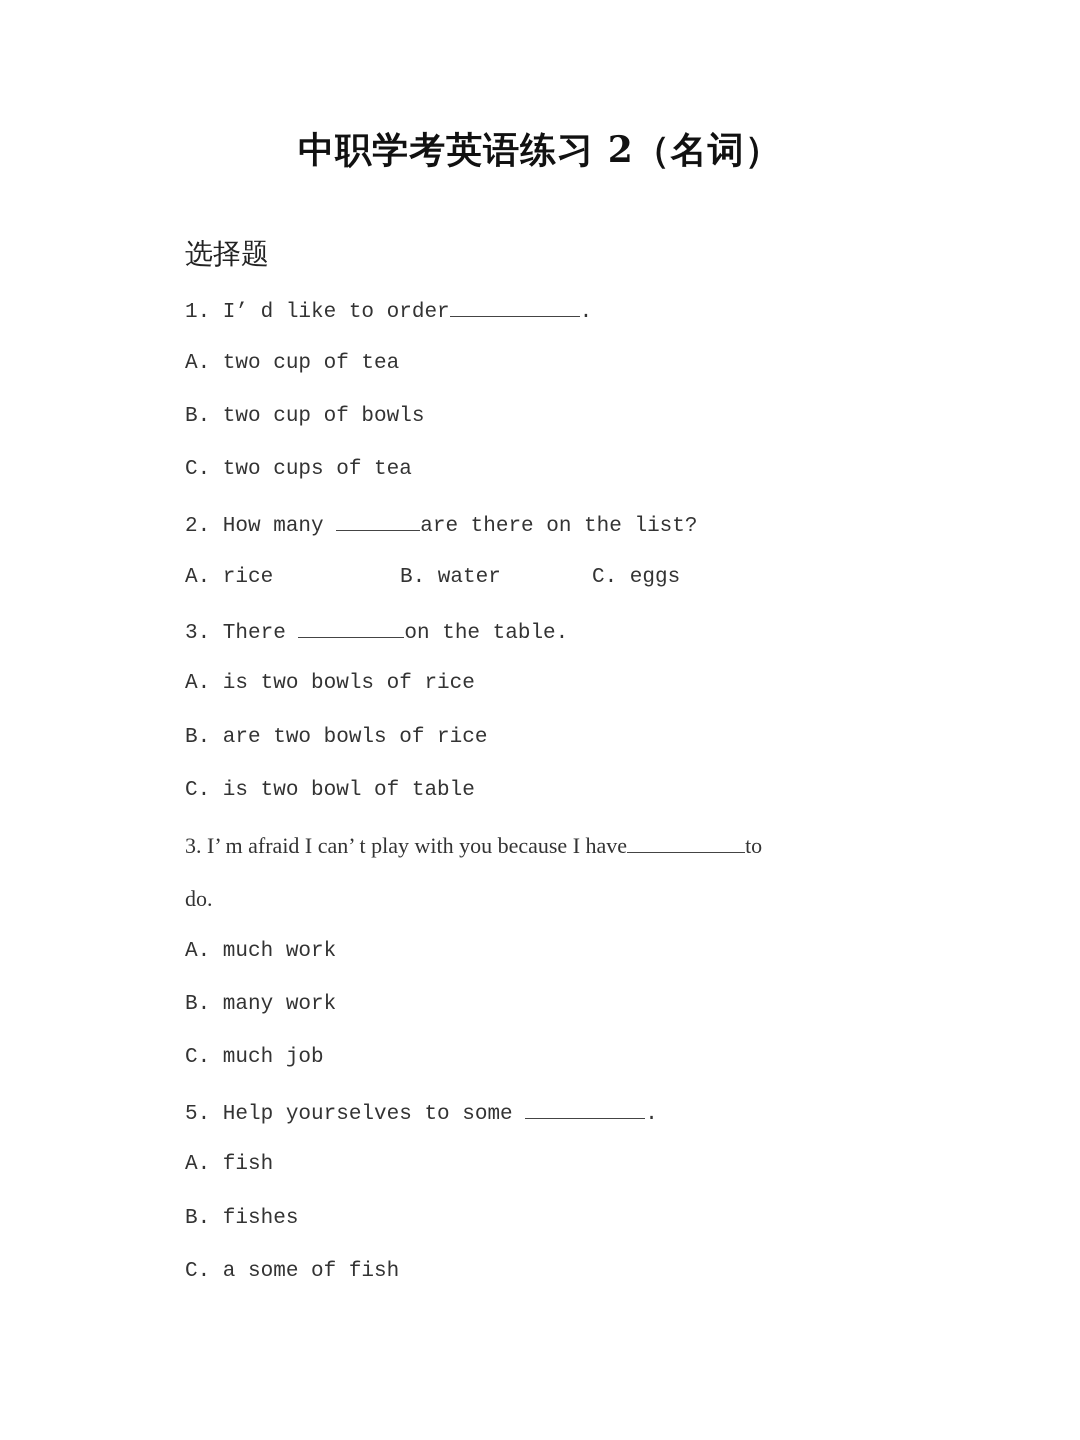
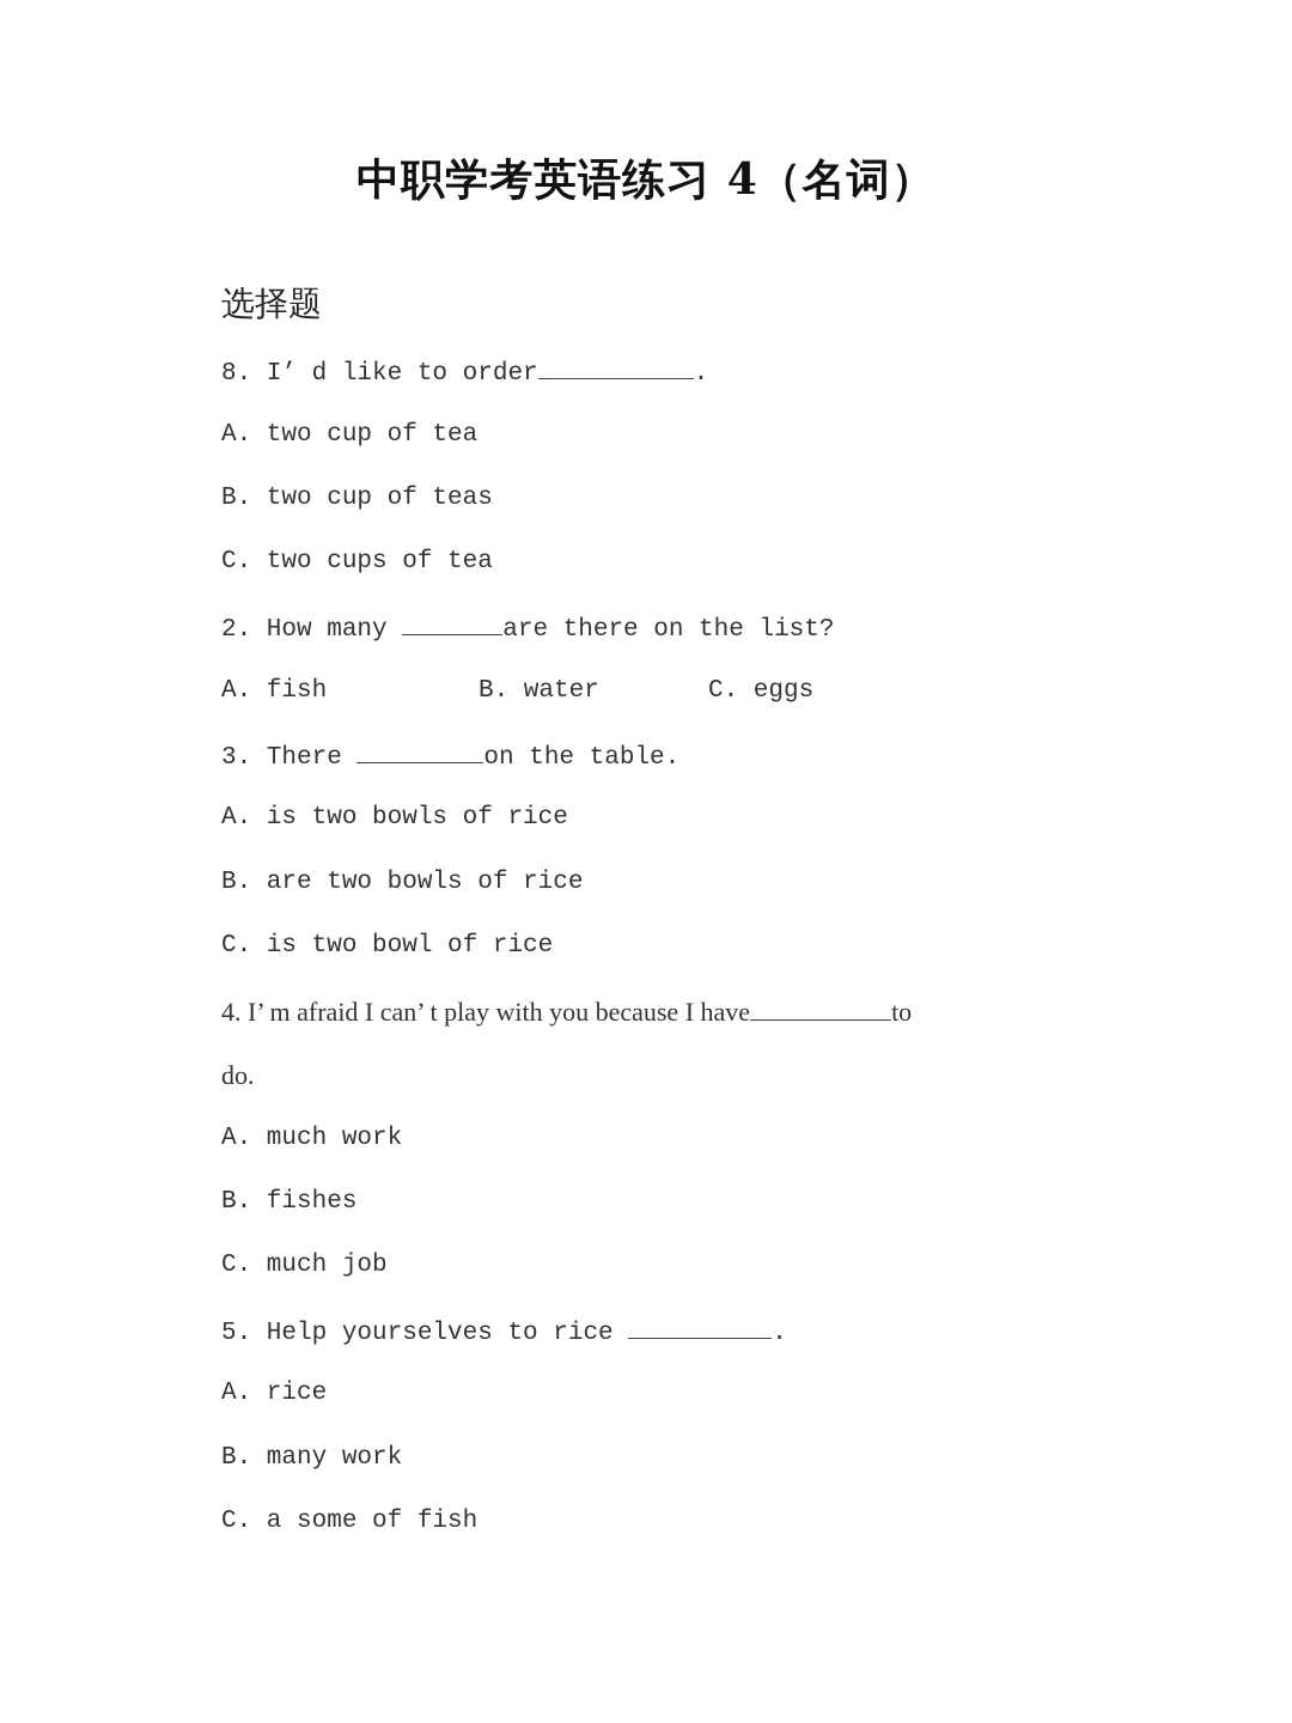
- 中职学考英语练习 2（名词）
+ 中职学考英语练习 4（名词）
  选择题
- 1. I’ d like to order .
+ 8. I’ d like to order .
  A. two cup of tea
- B. two cup of bowls
+ B. two cup of teas
  C. two cups of tea
  2. How many are there on the list?
- A. rice
+ A. fish
  B. water
  C. eggs
  3. There on the table.
  A. is two bowls of rice
  B. are two bowls of rice
- C. is two bowl of table
+ C. is two bowl of rice
- 3. I’ m afraid I can’ t play with you because I have to
+ 4. I’ m afraid I can’ t play with you because I have to
  do.
  A. much work
- B. many work
+ B. fishes
  C. much job
- 5. Help yourselves to some .
+ 5. Help yourselves to rice .
- A. fish
+ A. rice
- B. fishes
+ B. many work
  C. a some of fish
